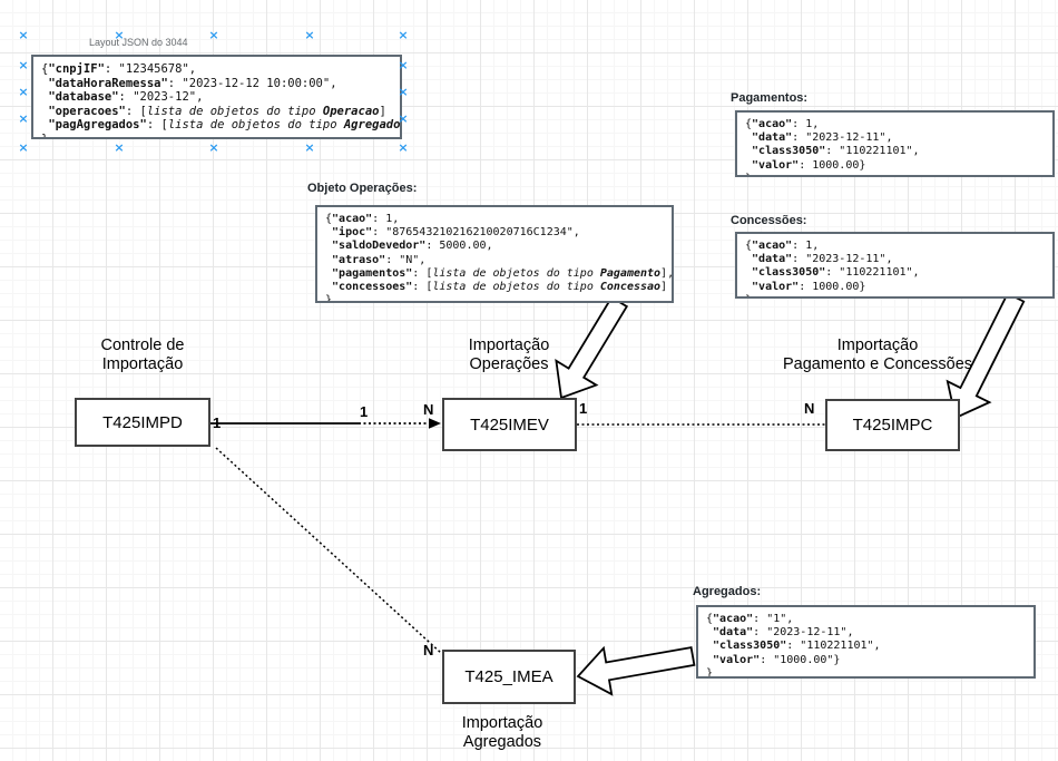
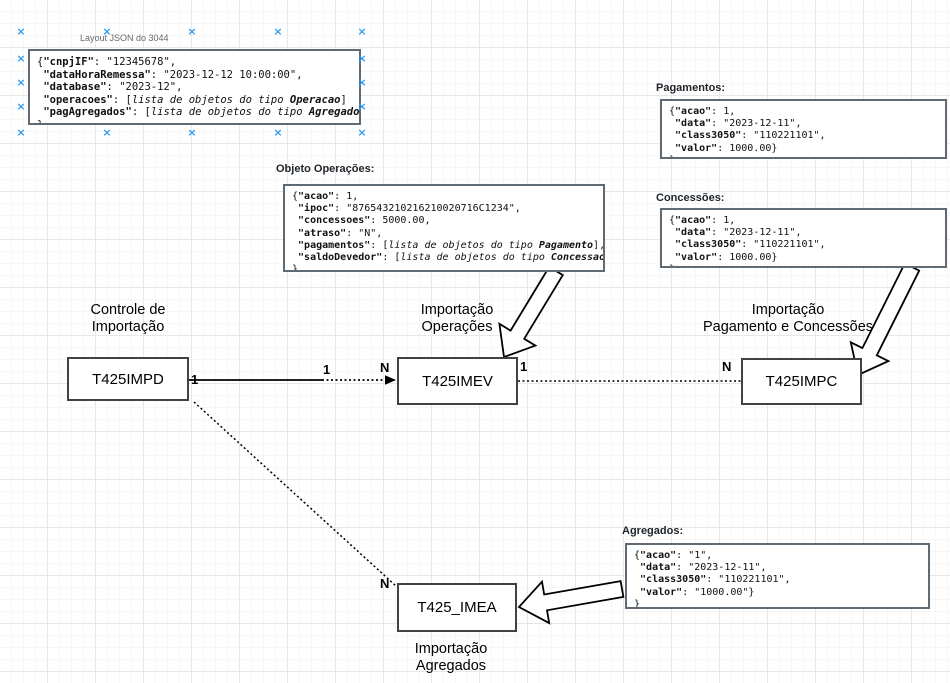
  Layout JSON do 3044
  {"cnpjIF": "12345678",
  "dataHoraRemessa": "2023-12-12 10:00:00",
  "database": "2023-12",
  "operacoes": [lista de objetos do tipo Operacao]
  "pagAgregados": [lista de objetos do tipo Agregado
  Objeto Operações:
  {"acao": 1,
  "ipoc": "876543210216210020716C1234",
- "saldoDevedor": 5000.00,
+ "concessoes": 5000.00,
  "atraso": "N",
  "pagamentos": [lista de objetos do tipo Pagamento],
- "concessoes": [lista de objetos do tipo Concessao]
+ "saldoDevedor": [lista de objetos do tipo Concessao
  }
  Pagamentos:
  {"acao": 1,
  "data": "2023-12-11",
  "class3050": "110221101",
  "valor": 1000.00}
  Concessões:
  {"acao": 1,
  "data": "2023-12-11",
  "class3050": "110221101",
  "valor": 1000.00}
  Agregados:
  {"acao": "1",
  "data": "2023-12-11",
  "class3050": "110221101",
  "valor": "1000.00"}
  }
  Controle de
  Importação
  Importação
  Operações
  Importação
  Pagamento e Concessões
  Importação
  Agregados
  T425IMPD
  T425IMEV
  T425IMPC
  T425_IMEA
  1
  N
  1
  N
  1
  N
  ×
  ×
  ×
  ×
  ×
  ×
  ×
  ×
  ×
  ×
  ×
  ×
  ×
  ×
  ×
  ×
